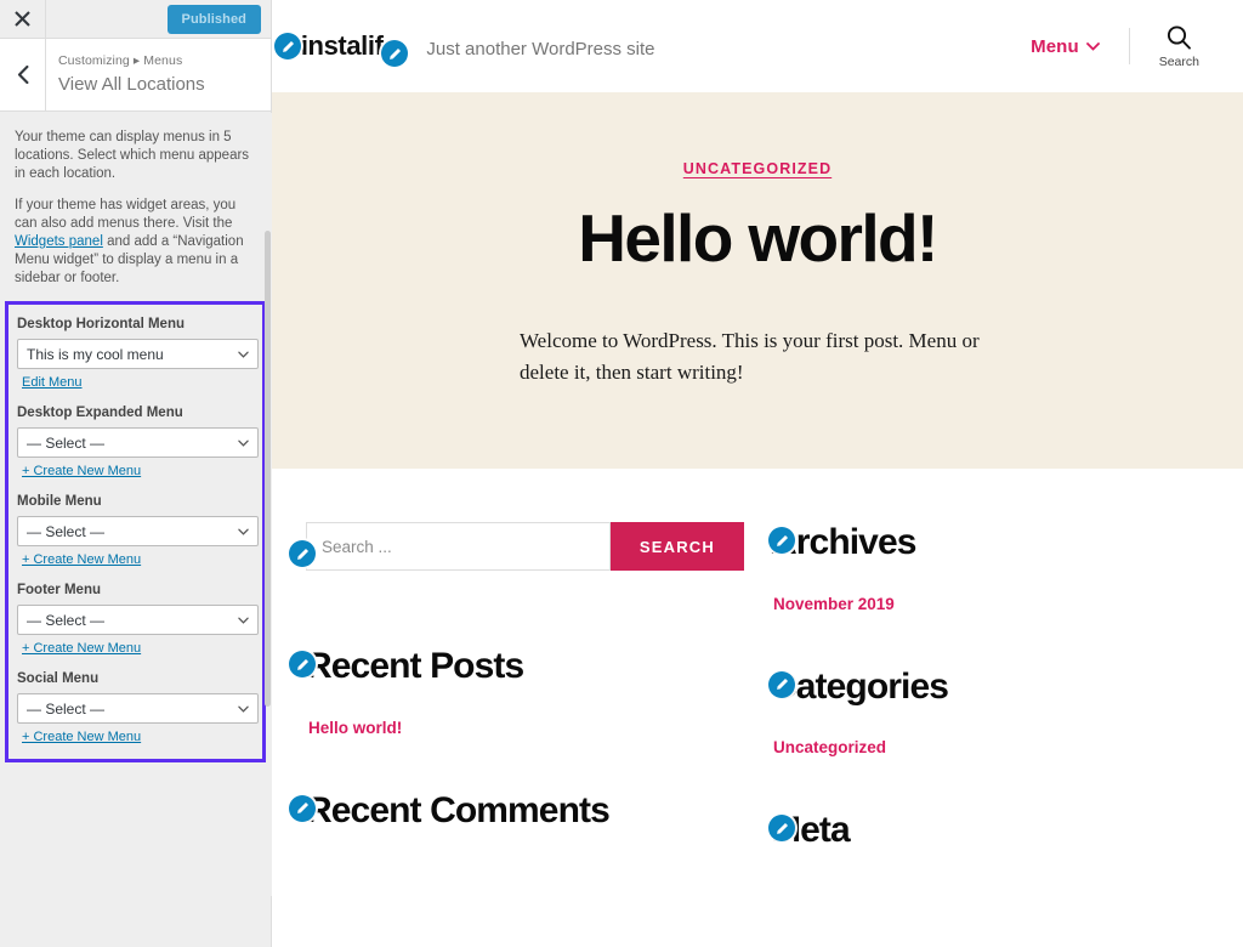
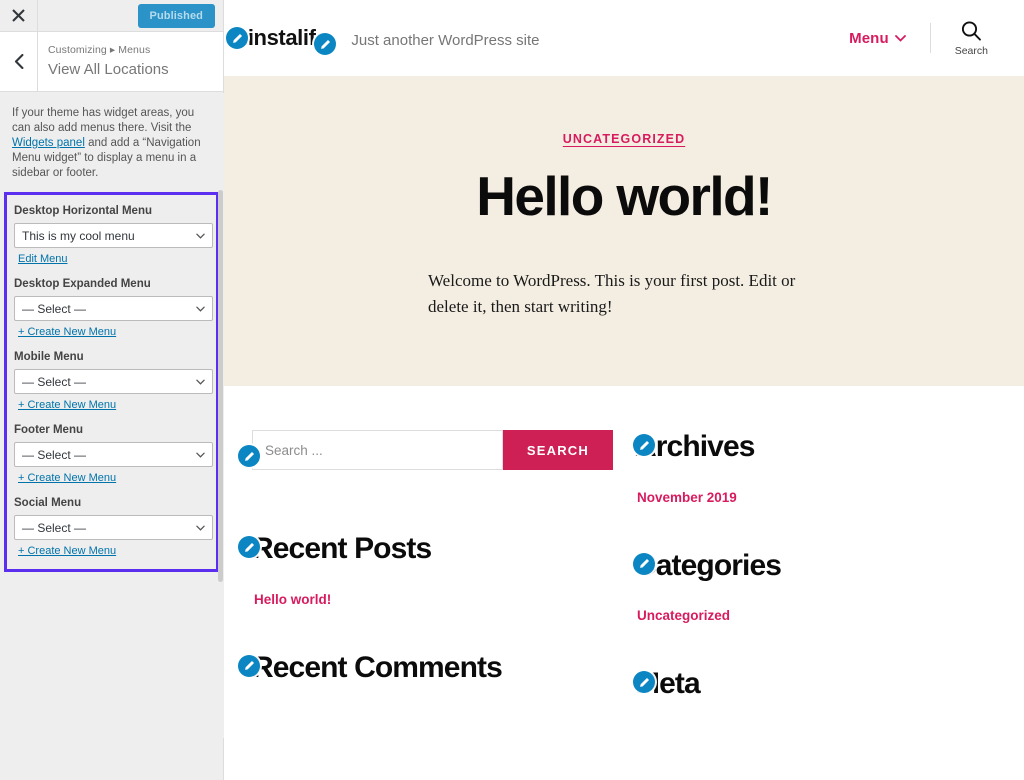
  Published
  Customizing ▸ Menus
  View All Locations
- Your theme can display menus in 5 locations. Select which menu appears in each location.
  If your theme has widget areas, you can also add menus there. Visit the Widgets panel and add a “Navigation Menu widget” to display a menu in a sidebar or footer.
  Desktop Horizontal Menu
  This is my cool menu
  Edit Menu
  Desktop Expanded Menu
  — Select —
  + Create New Menu
  Mobile Menu
  — Select —
  + Create New Menu
  Footer Menu
  — Select —
  + Create New Menu
  Social Menu
  — Select —
  + Create New Menu
  instalif
  Just another WordPress site
  Menu
  Search
  UNCATEGORIZED
  Hello world!
- Welcome to WordPress. This is your first post. Menu or delete it, then start writing!
+ Welcome to WordPress. This is your first post. Edit or delete it, then start writing!
  Search ...
  SEARCH
  Recent Posts
  Hello world!
  Recent Comments
  rchives
  November 2019
  ategories
  Uncategorized
  eta
